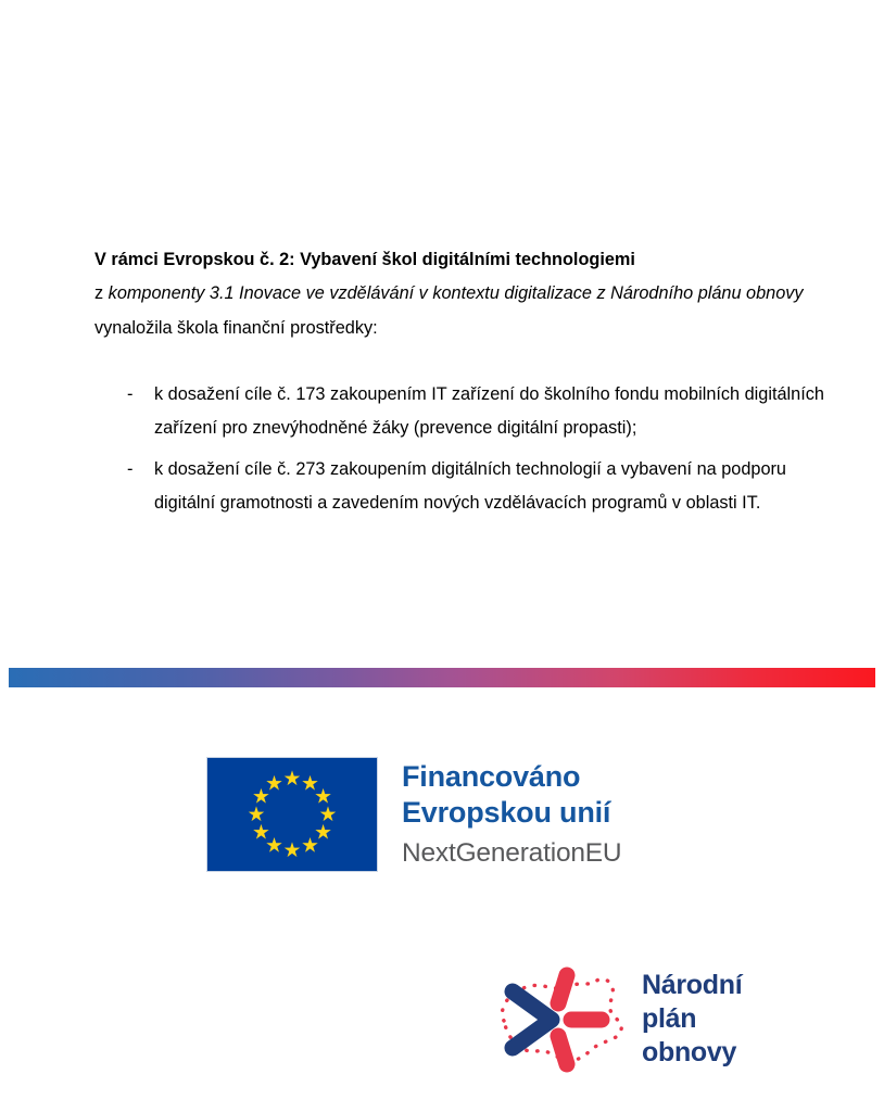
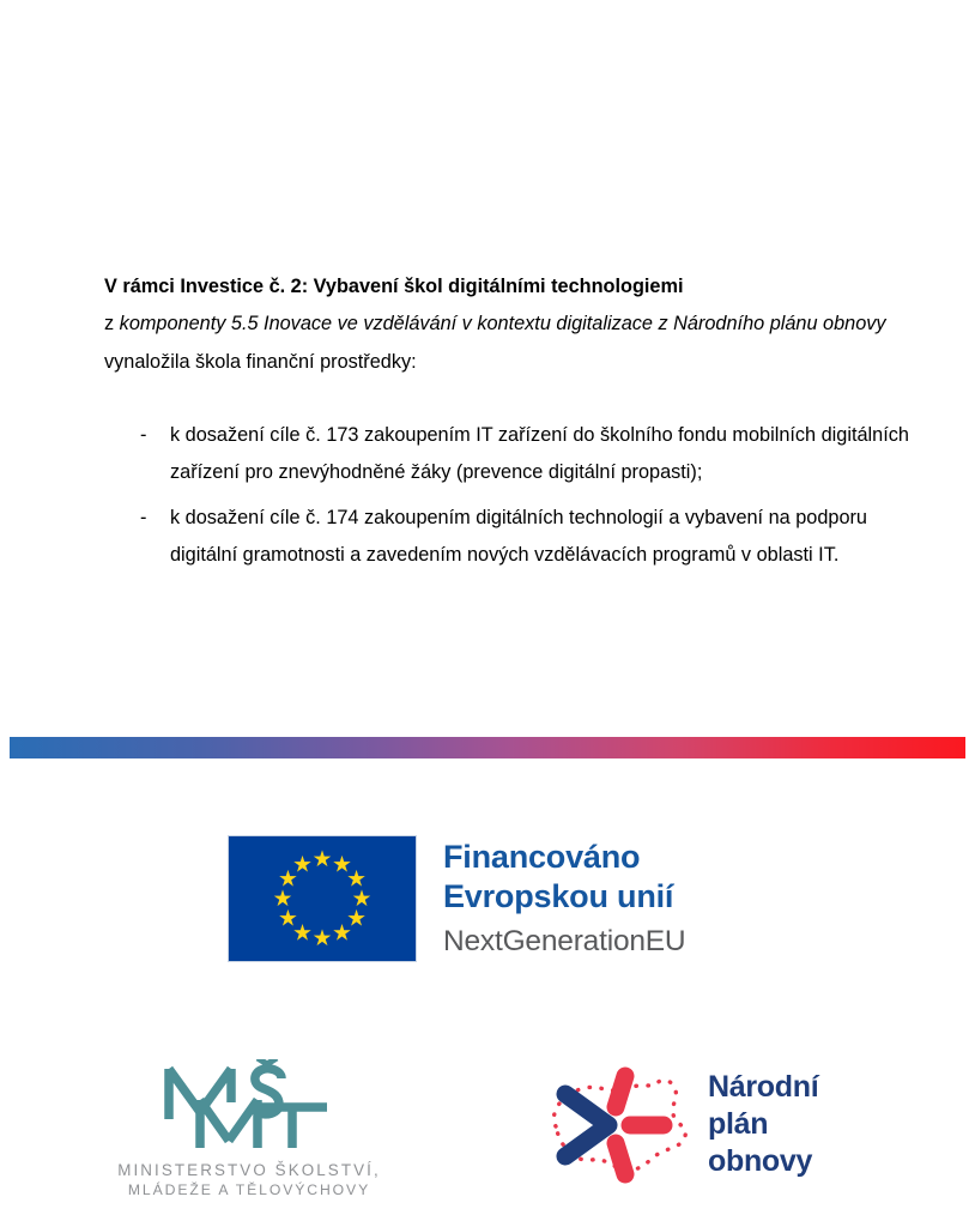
- V rámci Evropskou č. 2: Vybavení škol digitálními technologiemi
+ V rámci Investice č. 2: Vybavení škol digitálními technologiemi
- z komponenty 3.1 Inovace ve vzdělávání v kontextu digitalizace z Národního plánu obnovy vynaložila škola finanční prostředky:
+ z komponenty 5.5 Inovace ve vzdělávání v kontextu digitalizace z Národního plánu obnovy vynaložila škola finanční prostředky:
  -
  k dosažení cíle č. 173 zakoupením IT zařízení do školního fondu mobilních digitálních zařízení pro znevýhodněné žáky (prevence digitální propasti);
  -
- k dosažení cíle č. 273 zakoupením digitálních technologií a vybavení na podporu digitální gramotnosti a zavedením nových vzdělávacích programů v oblasti IT.
+ k dosažení cíle č. 174 zakoupením digitálních technologií a vybavení na podporu digitální gramotnosti a zavedením nových vzdělávacích programů v oblasti IT.
  Financováno
  Evropskou unií
  NextGenerationEU
+ MINISTERSTVO ŠKOLSTVÍ,
+ MLÁDEŽE A TĚLOVÝCHOVY
  Národní
  plán
  obnovy
